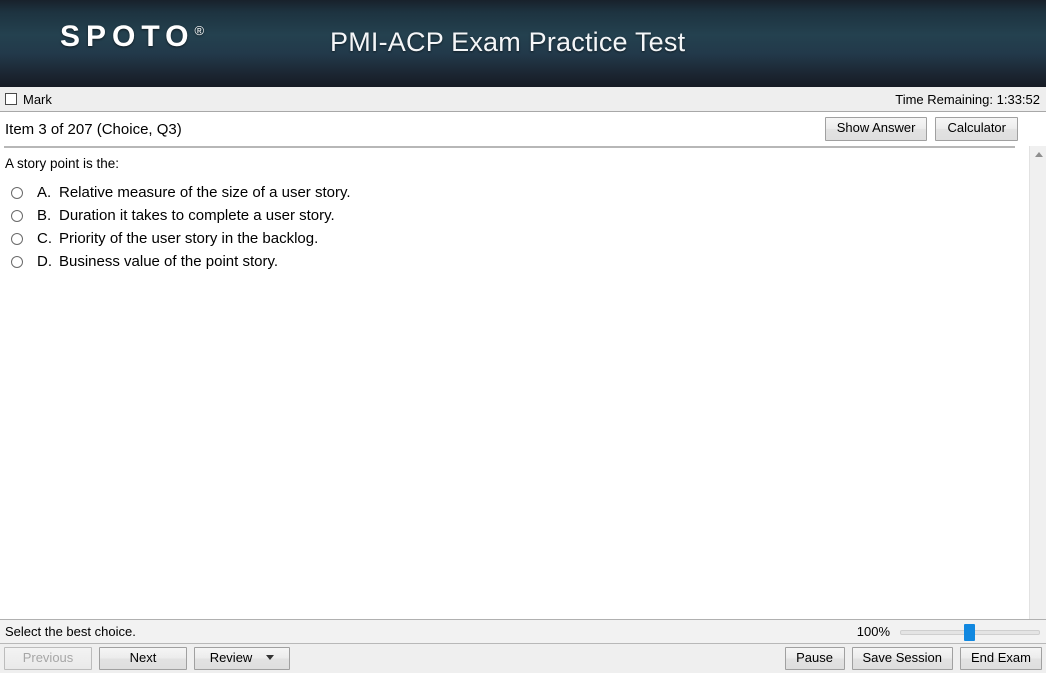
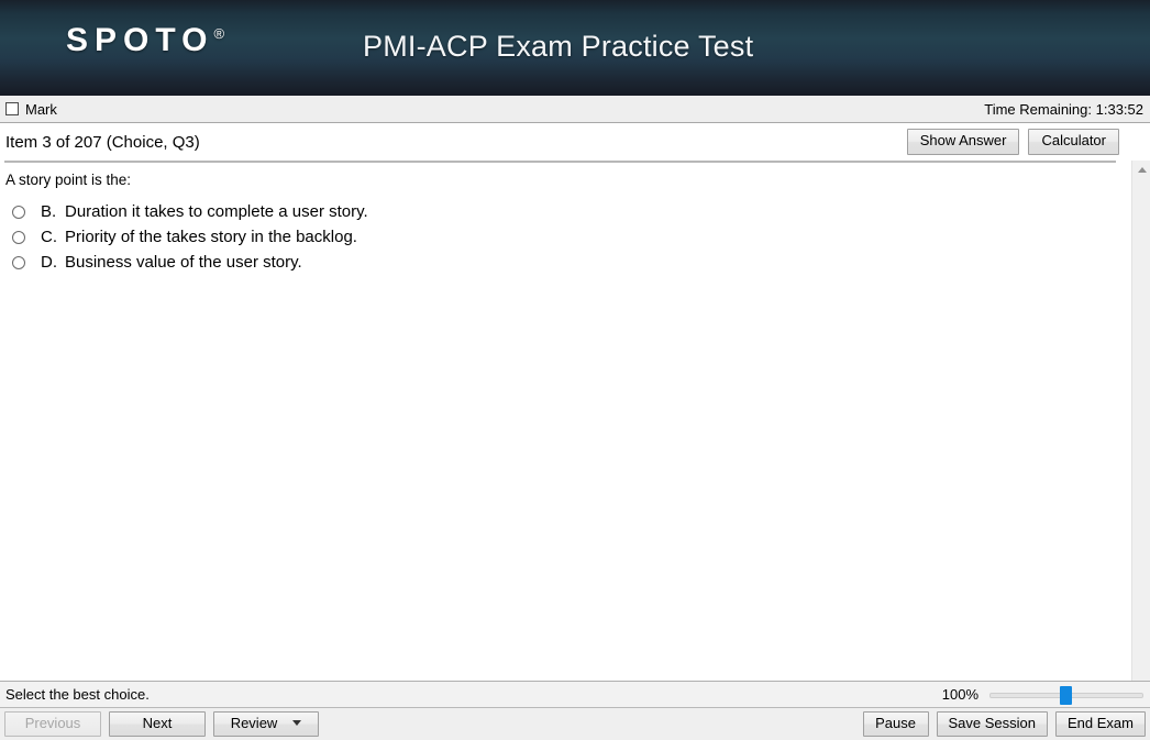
  SPOTO®
  PMI-ACP Exam Practice Test
  Mark
  Time Remaining: 1:33:52
  Item 3 of 207 (Choice, Q3)
  Show Answer
  Calculator
  A story point is the:
- A.
- Relative measure of the size of a user story.
  B.
  Duration it takes to complete a user story.
  C.
- Priority of the user story in the backlog.
+ Priority of the takes story in the backlog.
  D.
- Business value of the point story.
+ Business value of the user story.
  Select the best choice.
  100%
  Previous
  Next
  Review
  Pause
  Save Session
  End Exam
